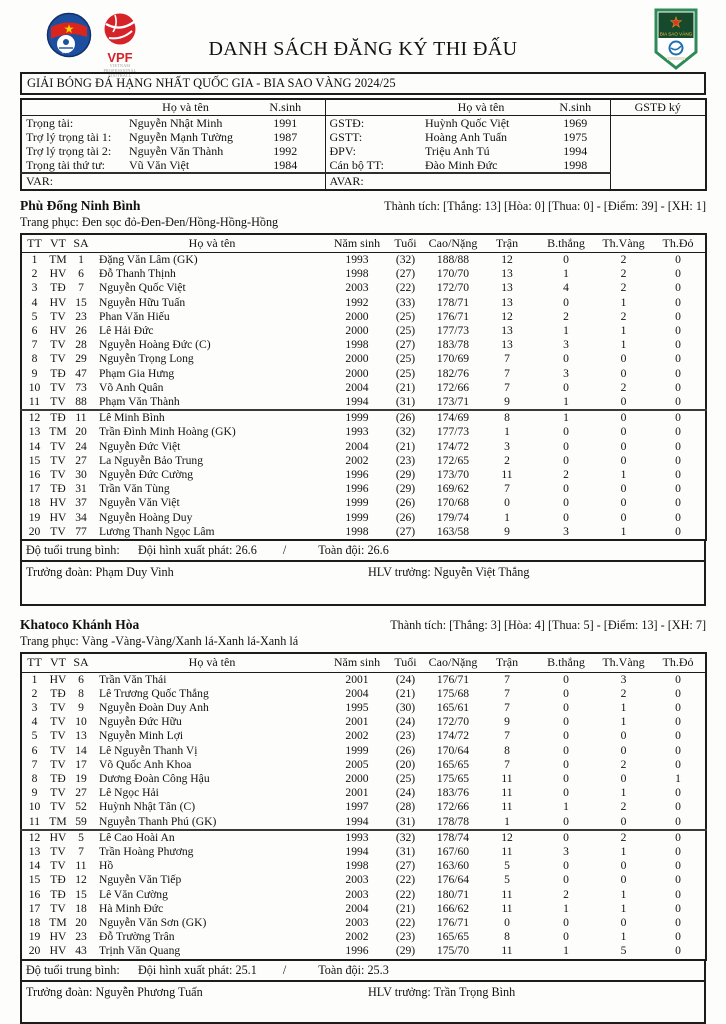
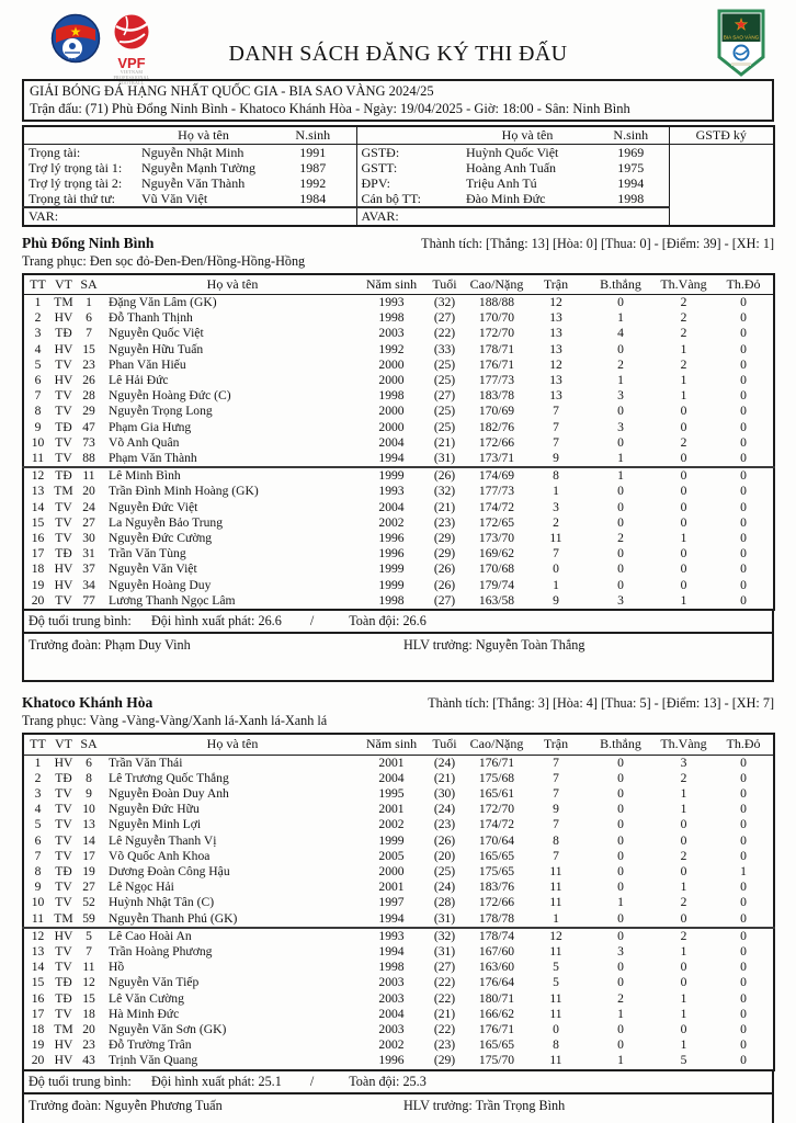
  ★
  VPF
  DANH SÁCH ĐĂNG KÝ THI ĐẤU
  ★
  GIẢI BÓNG ĐÁ HẠNG NHẤT QUỐC GIA - BIA SAO VÀNG 2024/25
+ Trận đấu: (71) Phù Đổng Ninh Bình - Khatoco Khánh Hòa - Ngày: 19/04/2025 - Giờ: 18:00 - Sân: Ninh Bình
  	Họ và tên	N.sinh		Họ và tên	N.sinh	GSTĐ ký
  Trọng tài:	Nguyễn Nhật Minh	1991	GSTĐ:	Huỳnh Quốc Việt	1969
  Trợ lý trọng tài 1:	Nguyễn Mạnh Tường	1987	GSTT:	Hoàng Anh Tuấn	1975
  Trợ lý trọng tài 2:	Nguyễn Văn Thành	1992	ĐPV:	Triệu Anh Tú	1994
  Trọng tài thứ tư:	Vũ Văn Việt	1984	Cán bộ TT:	Đào Minh Đức	1998
  VAR:	AVAR:
  Phù Đổng Ninh Bình
  Thành tích: [Thắng: 13] [Hòa: 0] [Thua: 0] - [Điểm: 39] - [XH: 1]
  Trang phục: Đen sọc đỏ-Đen-Đen/Hồng-Hồng-Hồng
  	TT	VT	SA	Họ và tên	Năm sinh	Tuổi	Cao/Nặng	Trận	B.thắng	Th.Vàng	Th.Đỏ
  1	TM	1	Đặng Văn Lâm (GK)	1993	(32)	188/88	12	0	2	0
  2	HV	6	Đỗ Thanh Thịnh	1998	(27)	170/70	13	1	2	0
  3	TĐ	7	Nguyễn Quốc Việt	2003	(22)	172/70	13	4	2	0
  4	HV	15	Nguyễn Hữu Tuấn	1992	(33)	178/71	13	0	1	0
  5	TV	23	Phan Văn Hiếu	2000	(25)	176/71	12	2	2	0
  6	HV	26	Lê Hải Đức	2000	(25)	177/73	13	1	1	0
  7	TV	28	Nguyễn Hoàng Đức (C)	1998	(27)	183/78	13	3	1	0
  8	TV	29	Nguyễn Trọng Long	2000	(25)	170/69	7	0	0	0
  9	TĐ	47	Phạm Gia Hưng	2000	(25)	182/76	7	3	0	0
  10	TV	73	Võ Anh Quân	2004	(21)	172/66	7	0	2	0
  11	TV	88	Phạm Văn Thành	1994	(31)	173/71	9	1	0	0
  12	TĐ	11	Lê Minh Bình	1999	(26)	174/69	8	1	0	0
  13	TM	20	Trần Đình Minh Hoàng (GK)	1993	(32)	177/73	1	0	0	0
  14	TV	24	Nguyễn Đức Việt	2004	(21)	174/72	3	0	0	0
  15	TV	27	La Nguyễn Bảo Trung	2002	(23)	172/65	2	0	0	0
  16	TV	30	Nguyễn Đức Cường	1996	(29)	173/70	11	2	1	0
  17	TĐ	31	Trần Văn Tùng	1996	(29)	169/62	7	0	0	0
  18	HV	37	Nguyễn Văn Việt	1999	(26)	170/68	0	0	0	0
  19	HV	34	Nguyễn Hoàng Duy	1999	(26)	179/74	1	0	0	0
  20	TV	77	Lương Thanh Ngọc Lâm	1998	(27)	163/58	9	3	1	0
  Độ tuổi trung bình: Đội hình xuất phát: 26.6 / Toàn đội: 26.6
- Trưởng đoàn: Phạm Duy Vinh HLV trưởng: Nguyễn Việt Thắng
+ Trưởng đoàn: Phạm Duy Vinh HLV trưởng: Nguyễn Toàn Thắng
  Khatoco Khánh Hòa
  Thành tích: [Thắng: 3] [Hòa: 4] [Thua: 5] - [Điểm: 13] - [XH: 7]
  Trang phục: Vàng -Vàng-Vàng/Xanh lá-Xanh lá-Xanh lá
  	TT	VT	SA	Họ và tên	Năm sinh	Tuổi	Cao/Nặng	Trận	B.thắng	Th.Vàng	Th.Đỏ
  1	HV	6	Trần Văn Thái	2001	(24)	176/71	7	0	3	0
  2	TĐ	8	Lê Trương Quốc Thắng	2004	(21)	175/68	7	0	2	0
  3	TV	9	Nguyễn Đoàn Duy Anh	1995	(30)	165/61	7	0	1	0
  4	TV	10	Nguyễn Đức Hữu	2001	(24)	172/70	9	0	1	0
  5	TV	13	Nguyễn Minh Lợi	2002	(23)	174/72	7	0	0	0
  6	TV	14	Lê Nguyễn Thanh Vị	1999	(26)	170/64	8	0	0	0
  7	TV	17	Võ Quốc Anh Khoa	2005	(20)	165/65	7	0	2	0
  8	TĐ	19	Dương Đoàn Công Hậu	2000	(25)	175/65	11	0	0	1
  9	TV	27	Lê Ngọc Hải	2001	(24)	183/76	11	0	1	0
  10	TV	52	Huỳnh Nhật Tân (C)	1997	(28)	172/66	11	1	2	0
  11	TM	59	Nguyễn Thanh Phú (GK)	1994	(31)	178/78	1	0	0	0
  12	HV	5	Lê Cao Hoài An	1993	(32)	178/74	12	0	2	0
  13	TV	7	Trần Hoàng Phương	1994	(31)	167/60	11	3	1	0
  14	TV	11	Hồ	1998	(27)	163/60	5	0	0	0
  15	TĐ	12	Nguyễn Văn Tiếp	2003	(22)	176/64	5	0	0	0
  16	TĐ	15	Lê Văn Cường	2003	(22)	180/71	11	2	1	0
  17	TV	18	Hà Minh Đức	2004	(21)	166/62	11	1	1	0
  18	TM	20	Nguyễn Văn Sơn (GK)	2003	(22)	176/71	0	0	0	0
  19	HV	23	Đỗ Trường Trân	2002	(23)	165/65	8	0	1	0
  20	HV	43	Trịnh Văn Quang	1996	(29)	175/70	11	1	5	0
  Độ tuổi trung bình: Đội hình xuất phát: 25.1 / Toàn đội: 25.3
  Trưởng đoàn: Nguyễn Phương Tuấn HLV trưởng: Trần Trọng Bình
